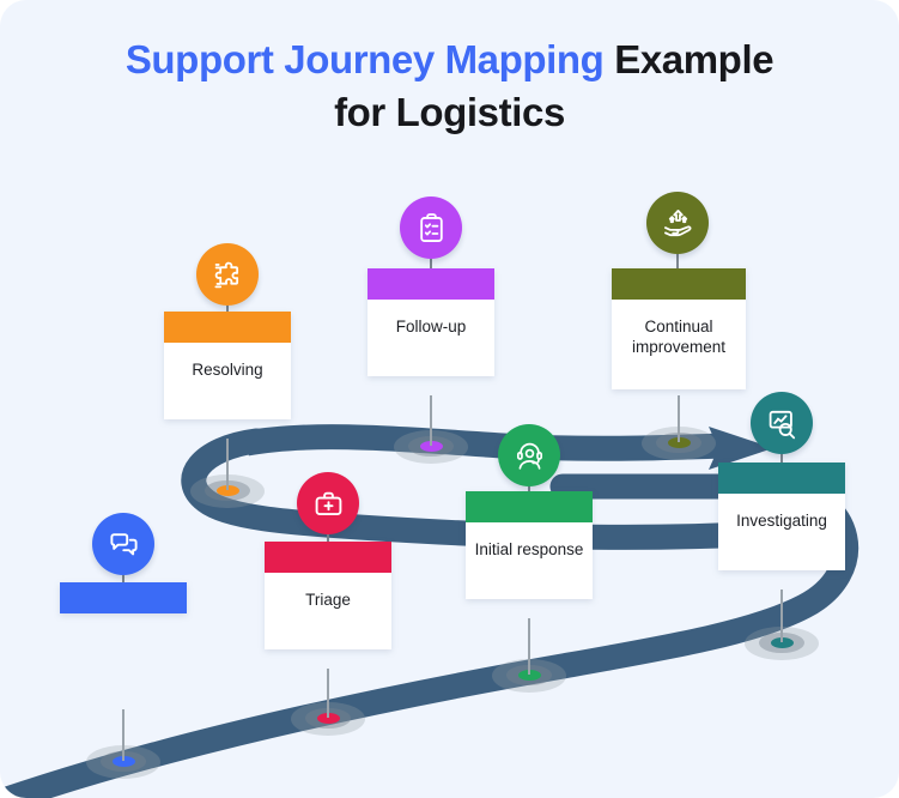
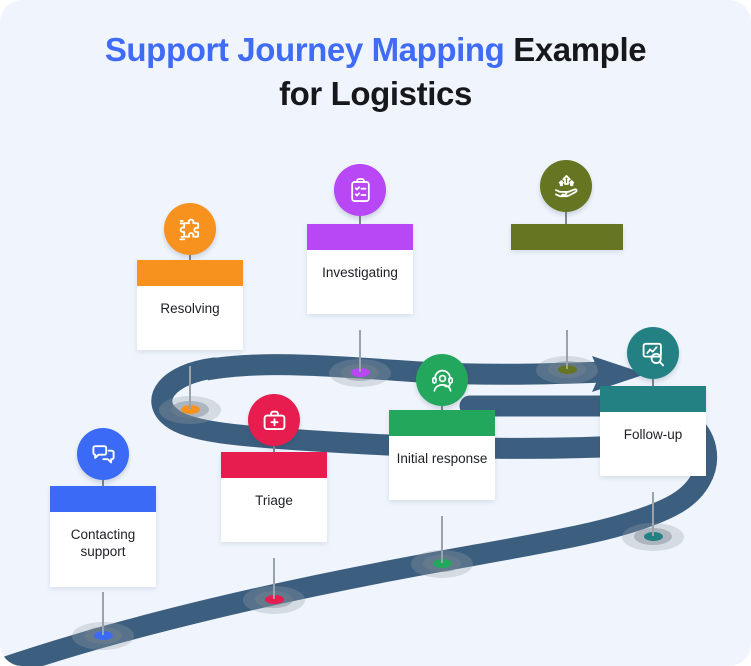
  Support Journey Mapping Example
  for Logistics
+ Contacting support
  Triage
  Initial response
- Investigating
+ Follow-up
  Resolving
- Follow-up
+ Investigating
- Continual improvement
